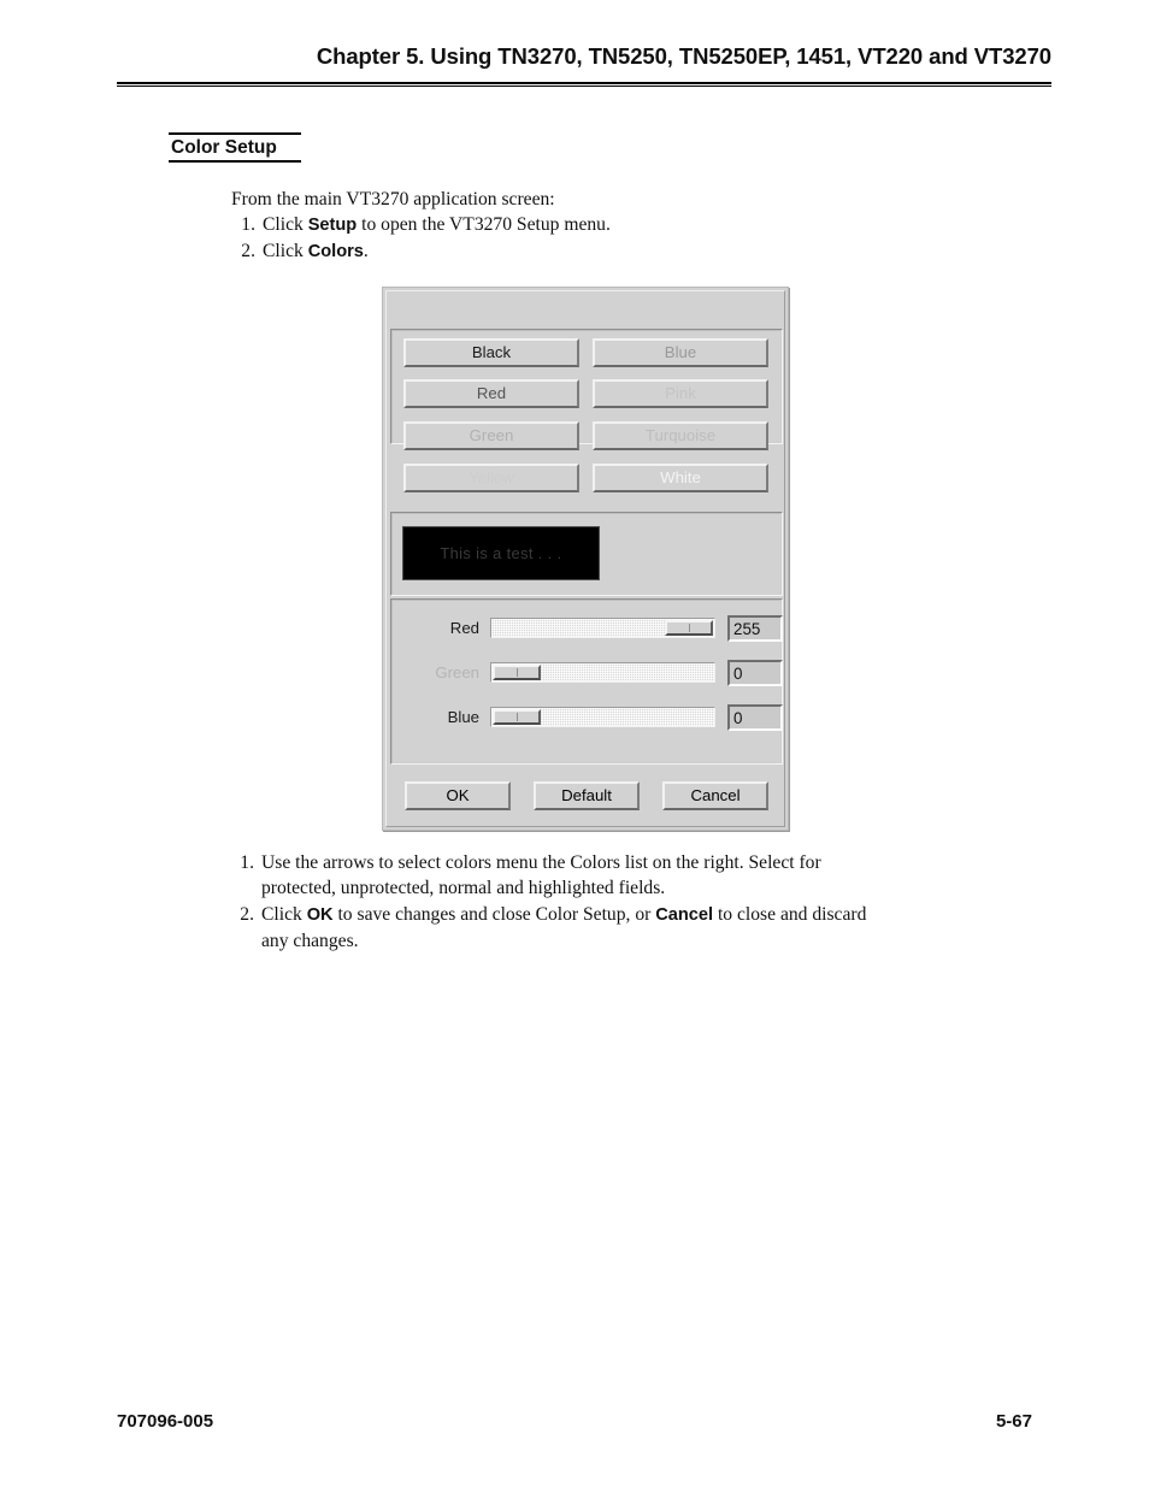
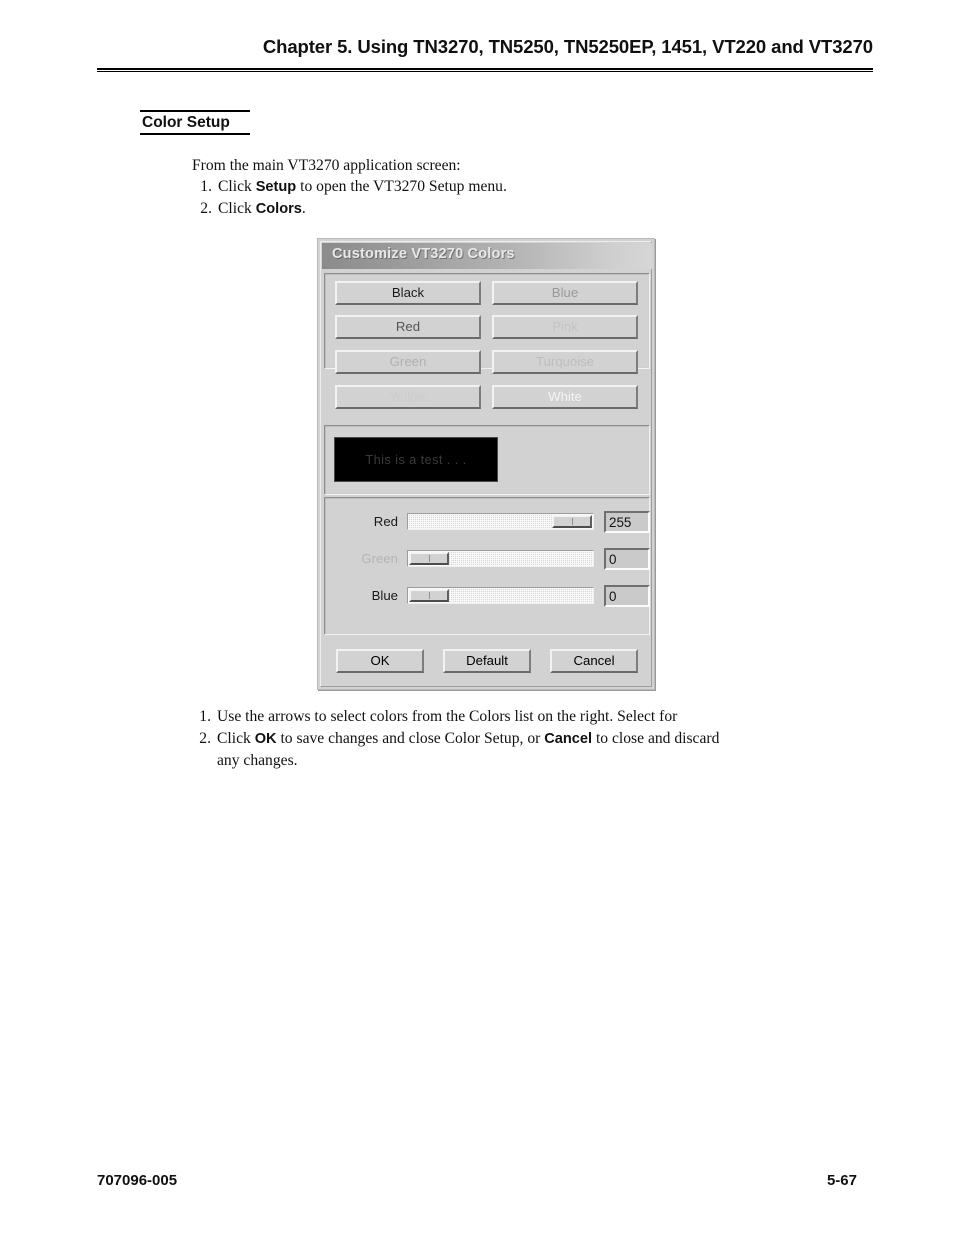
  Chapter 5. Using TN3270, TN5250, TN5250EP, 1451, VT220 and VT3270
  Color Setup
  From the main VT3270 application screen:
  1.
  Click Setup to open the VT3270 Setup menu.
  2.
  Click Colors.
+ Customize VT3270 Colors
  Black
  Blue
  Red
  Green
  White
  This is a test . . .
  Red
  255
  Green
  0
  Blue
  0
  OK
  Default
  Cancel
  1.
- Use the arrows to select colors menu the Colors list on the right. Select for
+ Use the arrows to select colors from the Colors list on the right. Select for
- protected, unprotected, normal and highlighted fields.
  2.
  Click OK to save changes and close Color Setup, or Cancel to close and discard
  any changes.
  707096-005
  5-67
